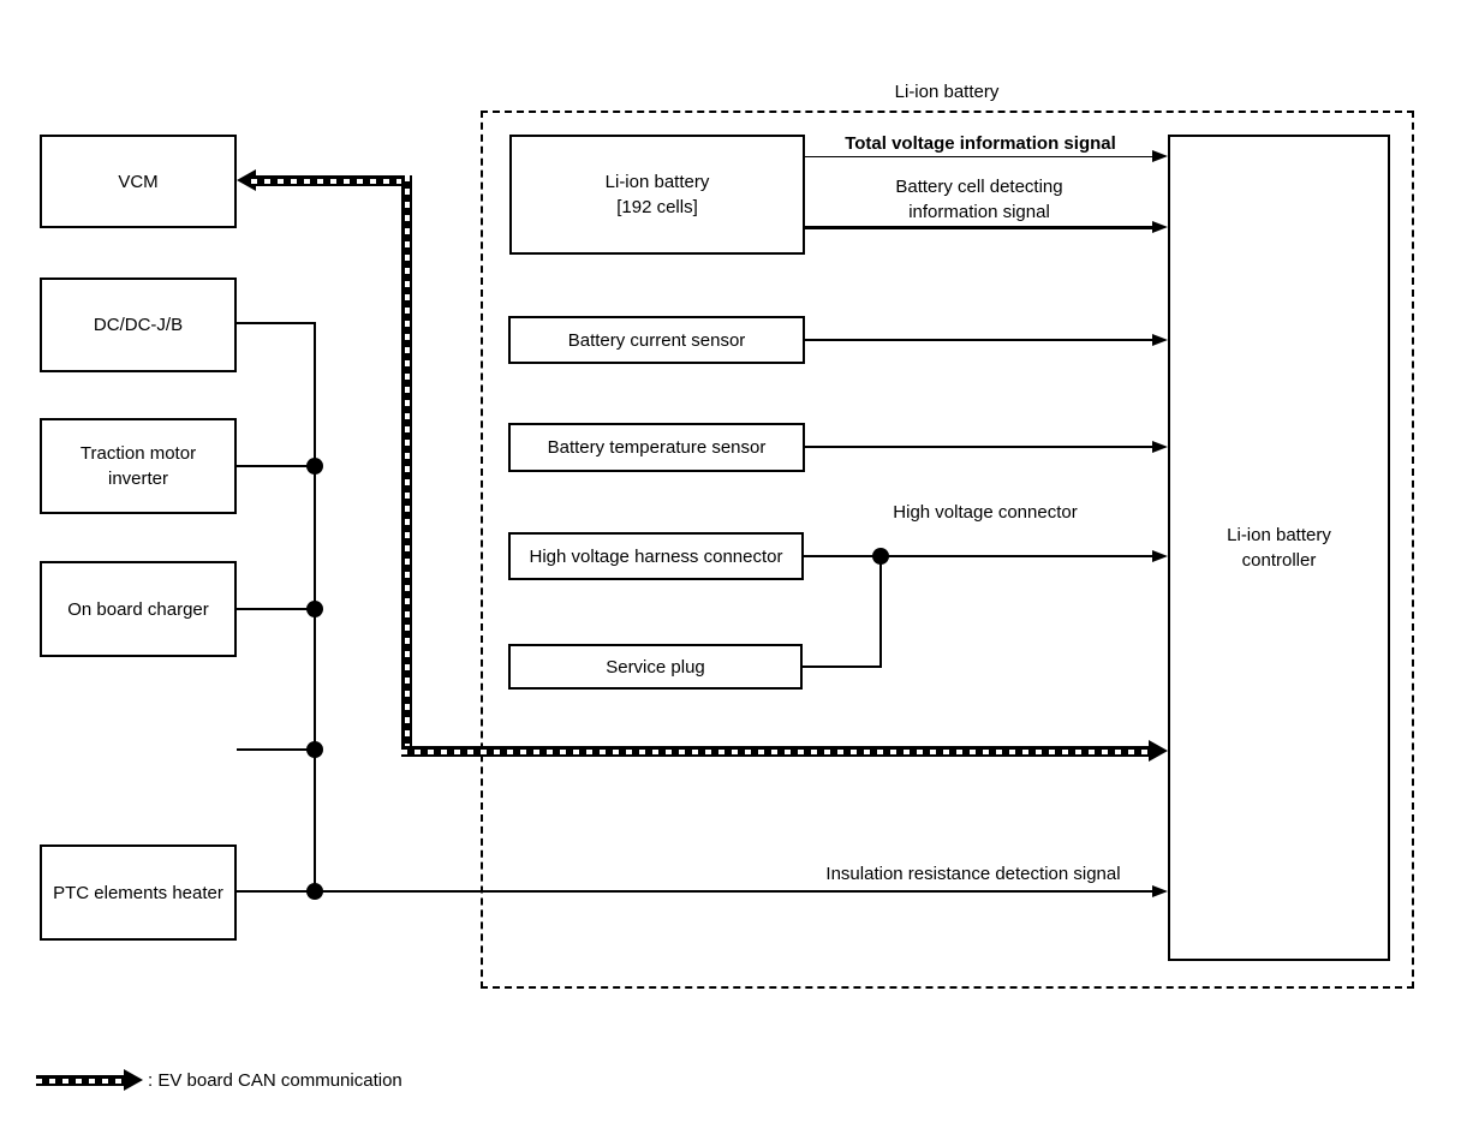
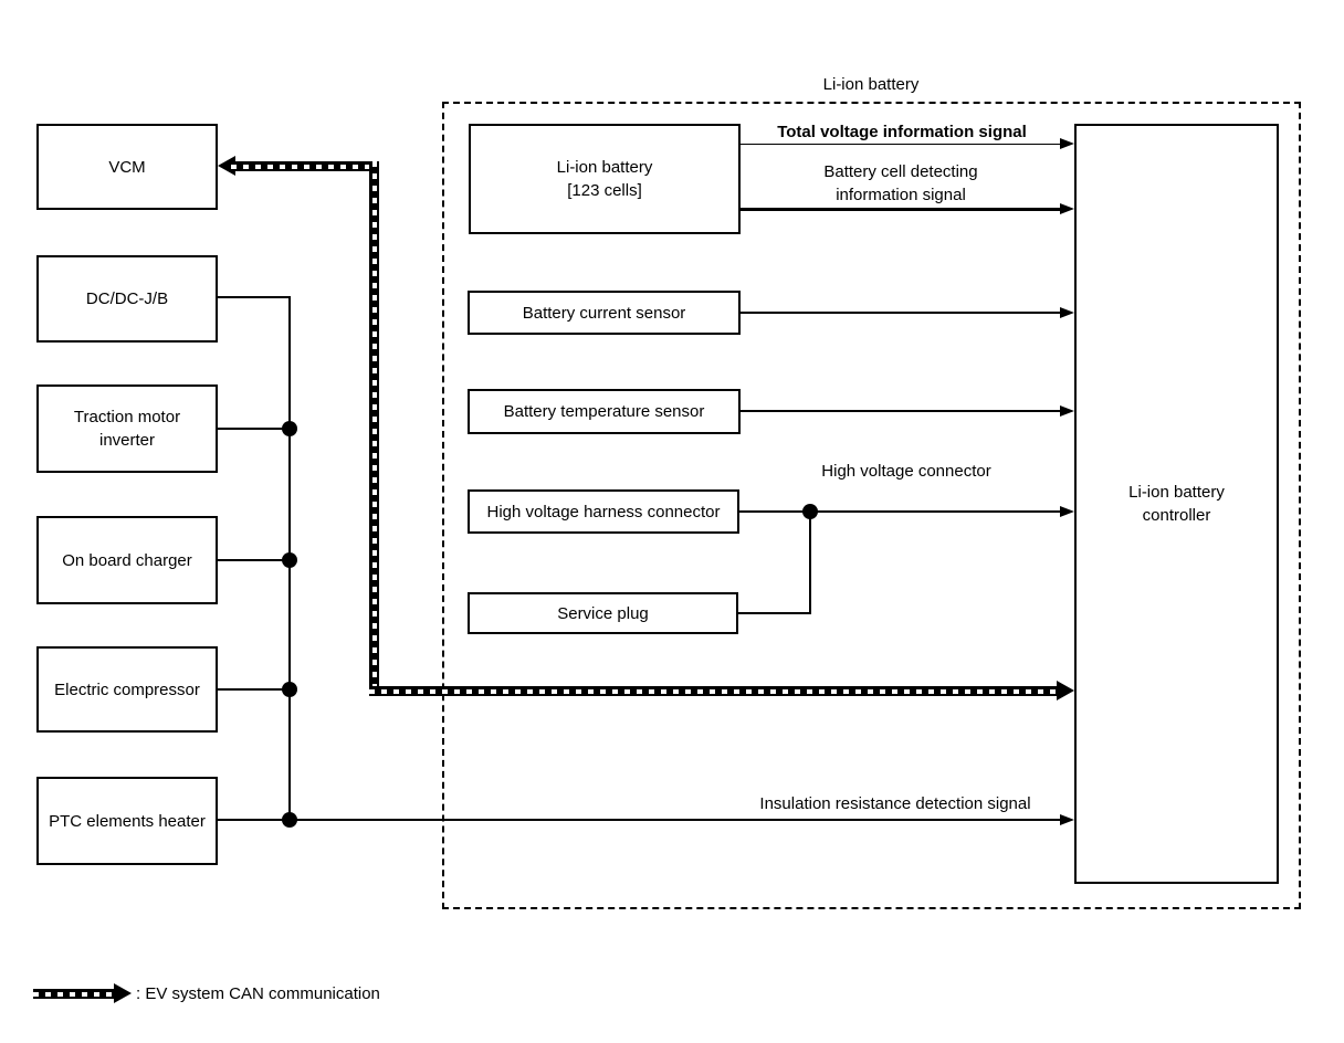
  Li-ion battery
  VCM
  DC/DC-J/B
  Traction motor
  inverter
  On board charger
+ Electric compressor
  PTC elements heater
  Li-ion battery
- [192 cells]
+ [123 cells]
  Battery current sensor
  Battery temperature sensor
  High voltage harness connector
  Service plug
  Li-ion battery
  controller
  Total voltage information signal
  Battery cell detecting
  information signal
  High voltage connector
  Insulation resistance detection signal
- : EV board CAN communication
+ : EV system CAN communication
